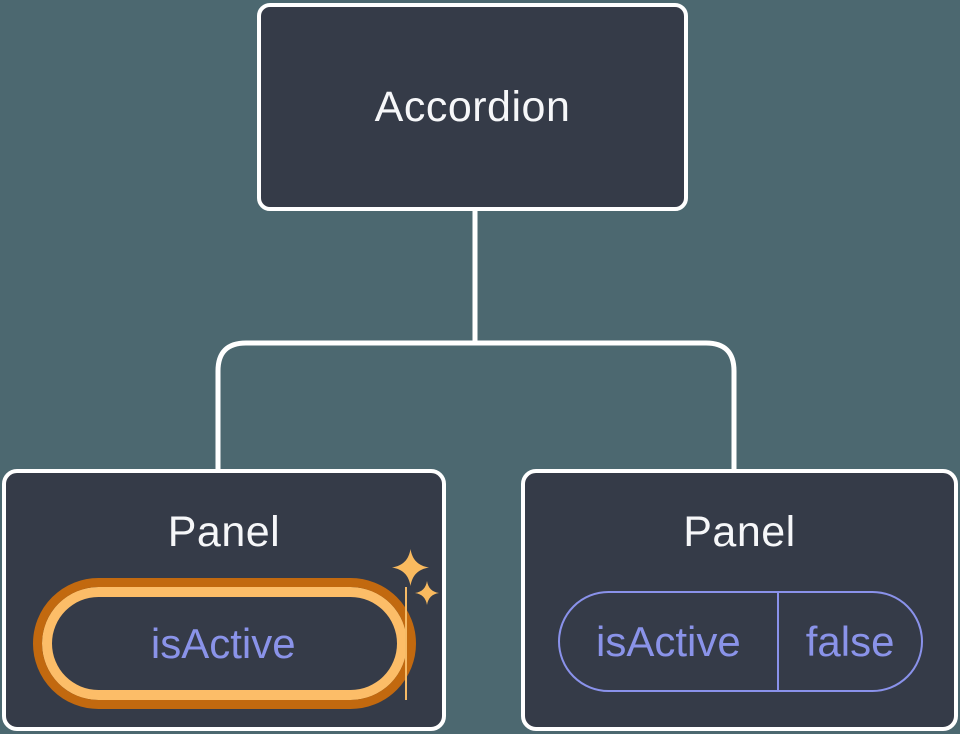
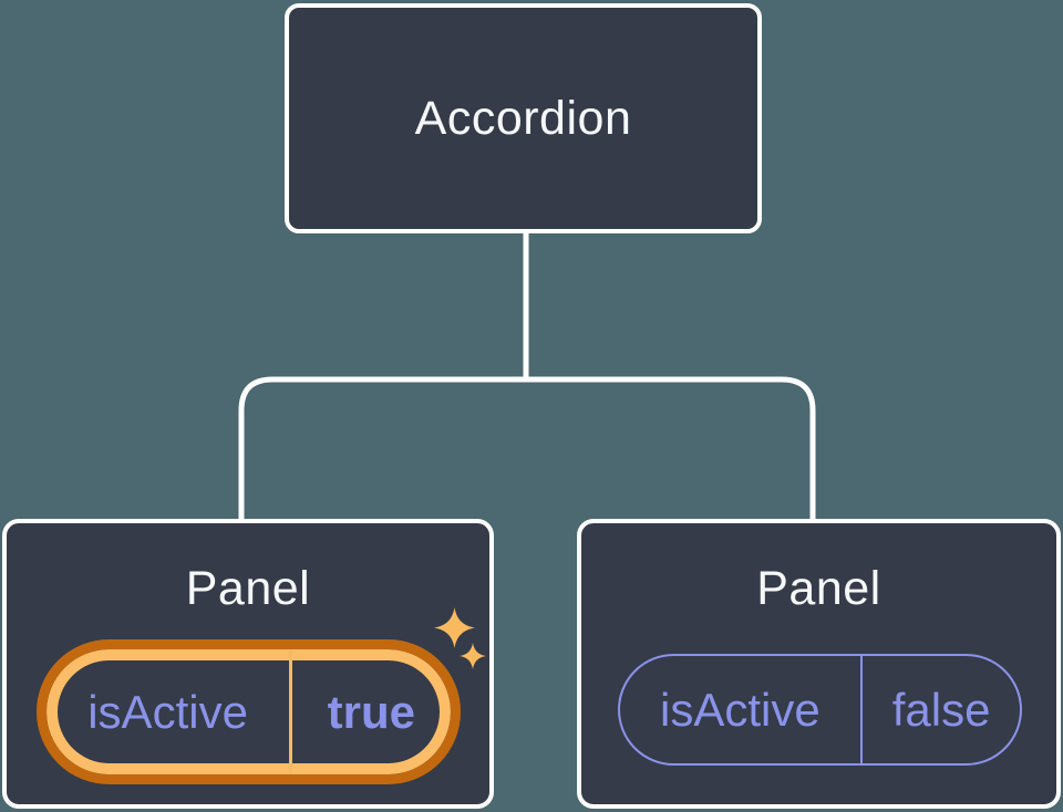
  Accordion
  Panel
  isActive
+ true
  Panel
  isActive
  false
